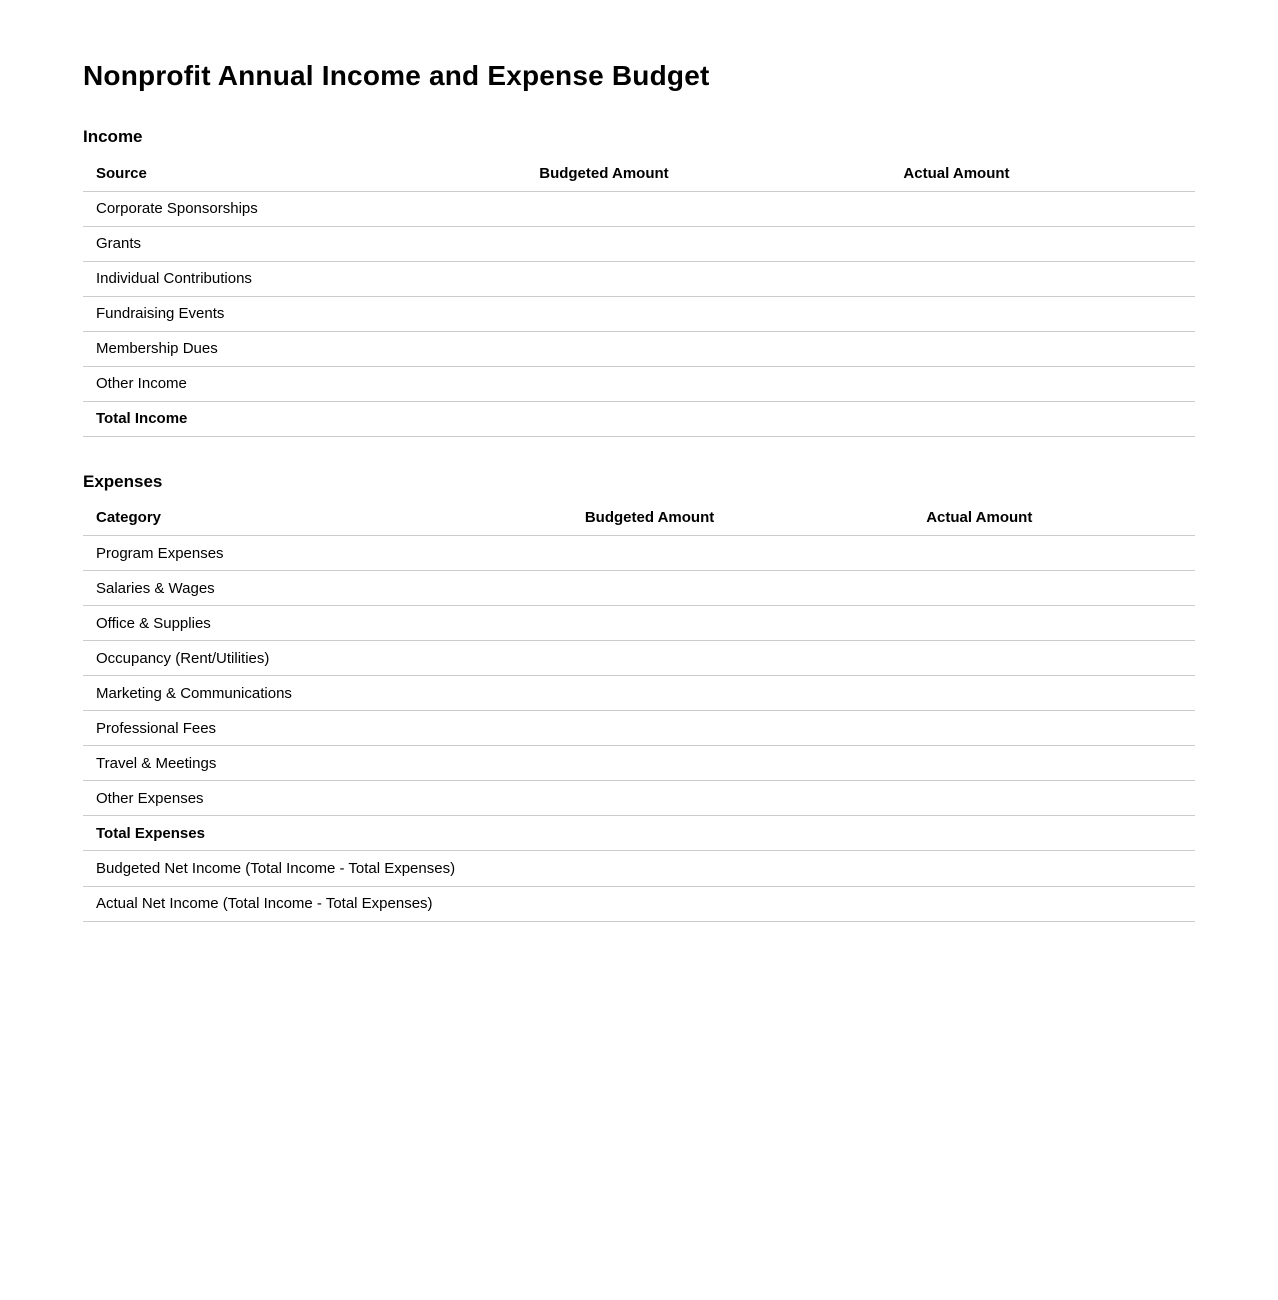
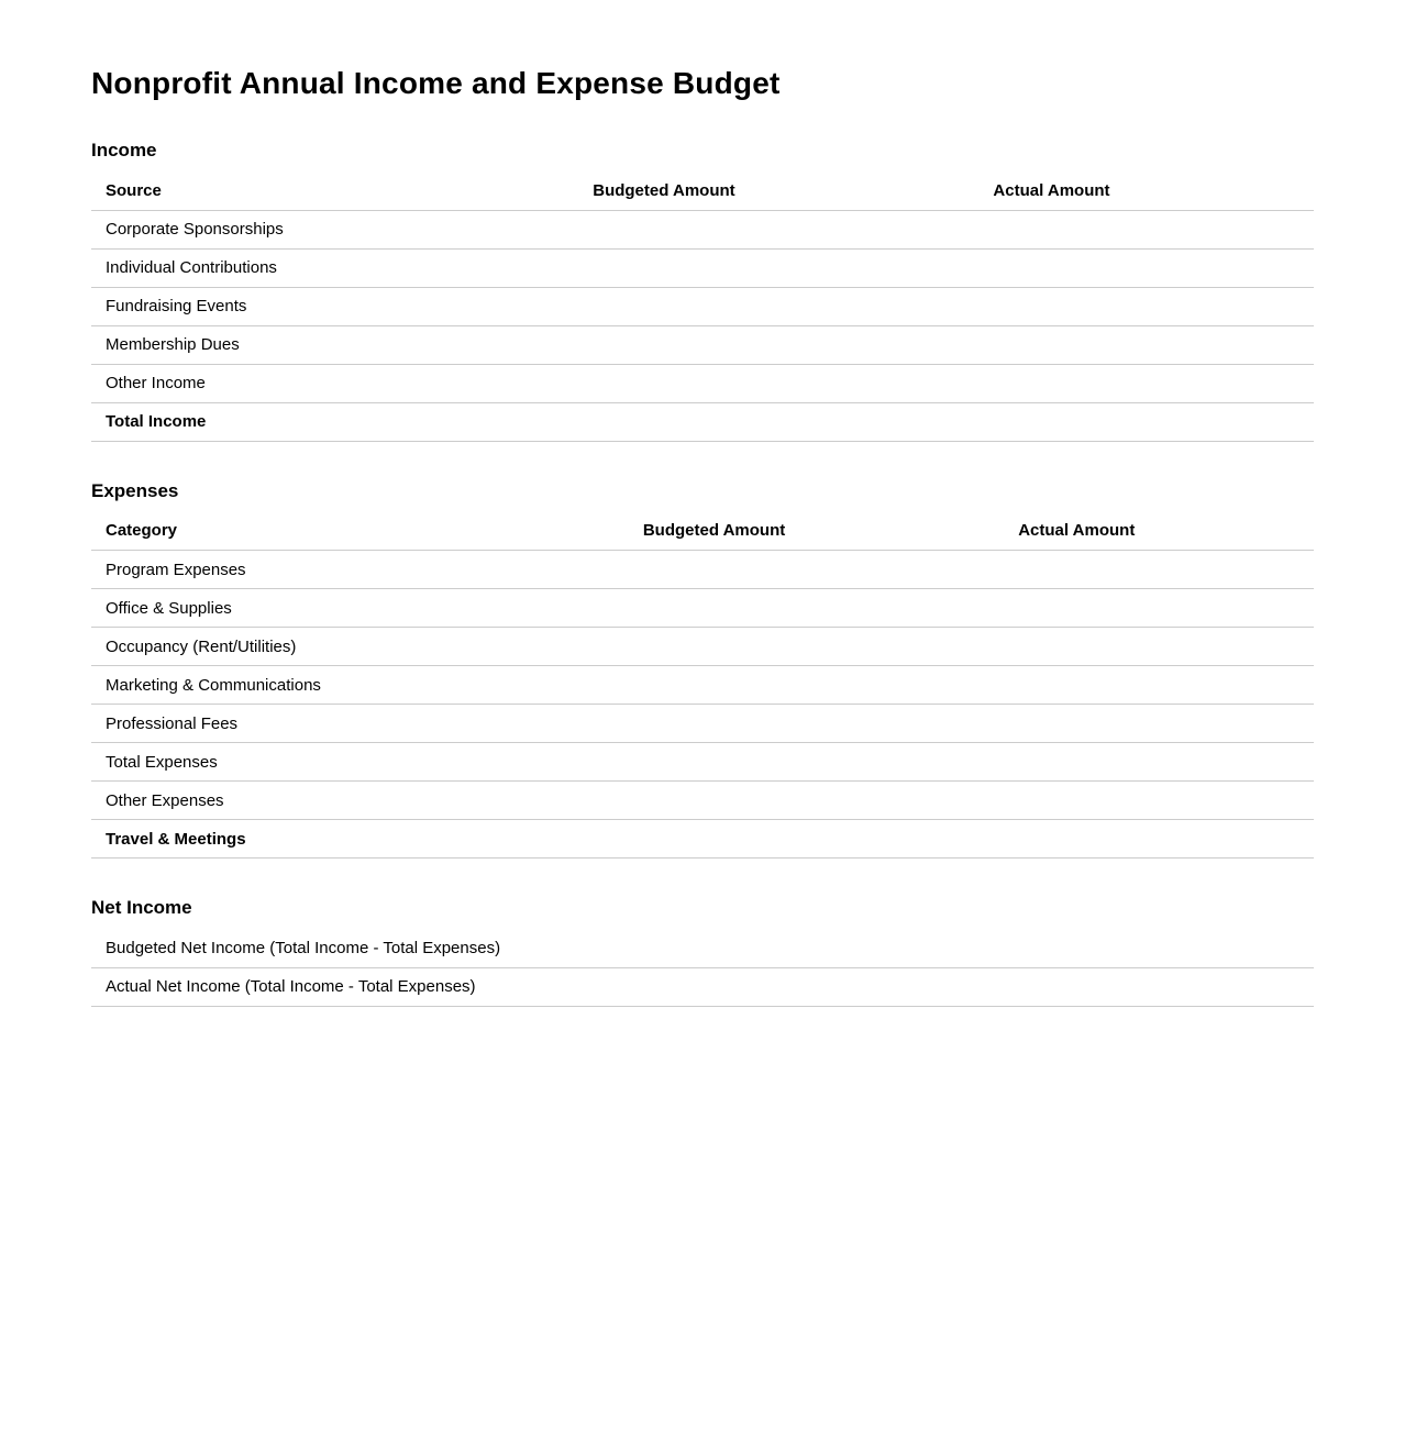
  Nonprofit Annual Income and Expense Budget
  Income
  Source	Budgeted Amount	Actual Amount
  Corporate Sponsorships
- Grants
  Individual Contributions
  Fundraising Events
  Membership Dues
  Other Income
  Total Income
  Expenses
  Category	Budgeted Amount	Actual Amount
  Program Expenses
- Salaries & Wages
  Office & Supplies
  Occupancy (Rent/Utilities)
  Marketing & Communications
  Professional Fees
- Travel & Meetings
+ Total Expenses
  Other Expenses
- Total Expenses
+ Travel & Meetings
+ Net Income
  Budgeted Net Income (Total Income - Total Expenses)
  Actual Net Income (Total Income - Total Expenses)
